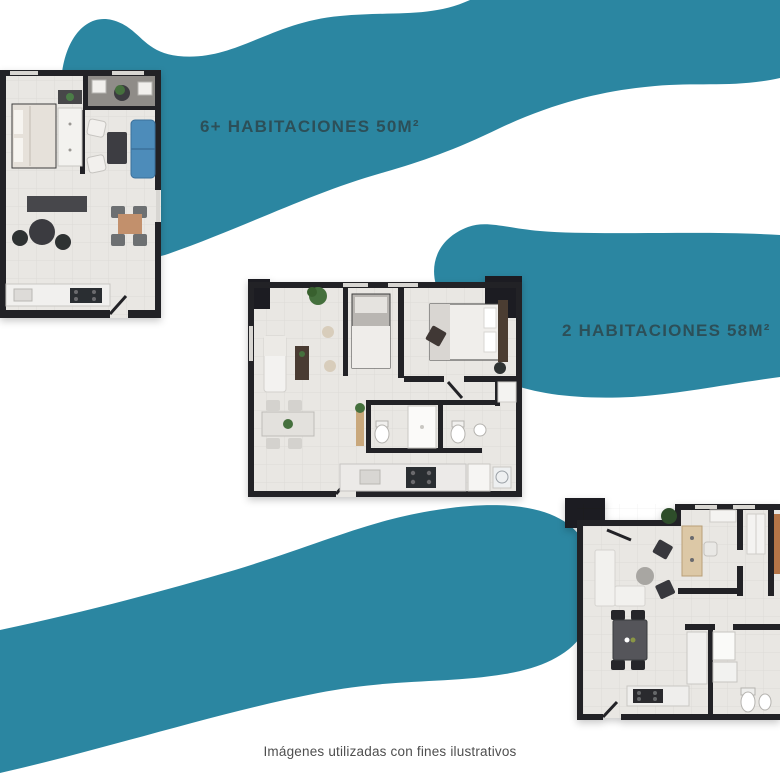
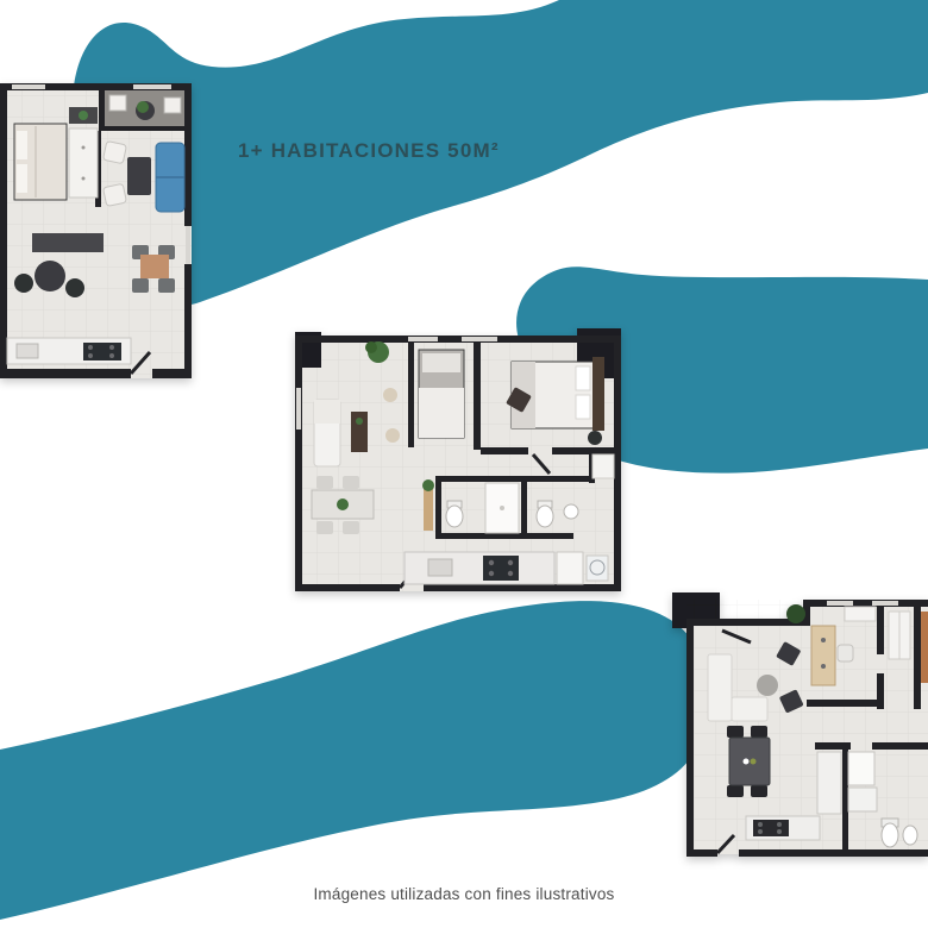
- 6+ HABITACIONES 50M²
+ 1+ HABITACIONES 50M²
- 2 HABITACIONES 58M²
  Imágenes utilizadas con fines ilustrativos
